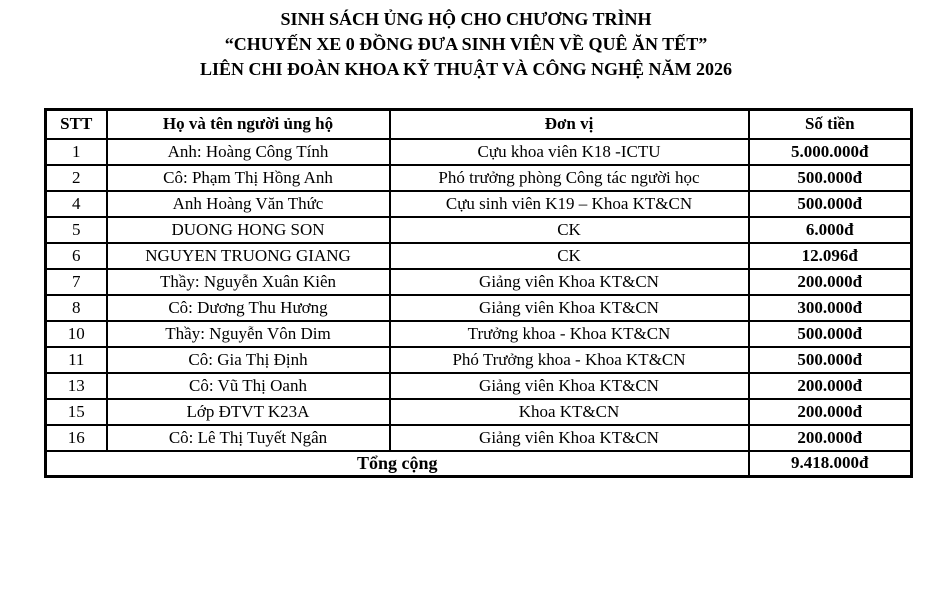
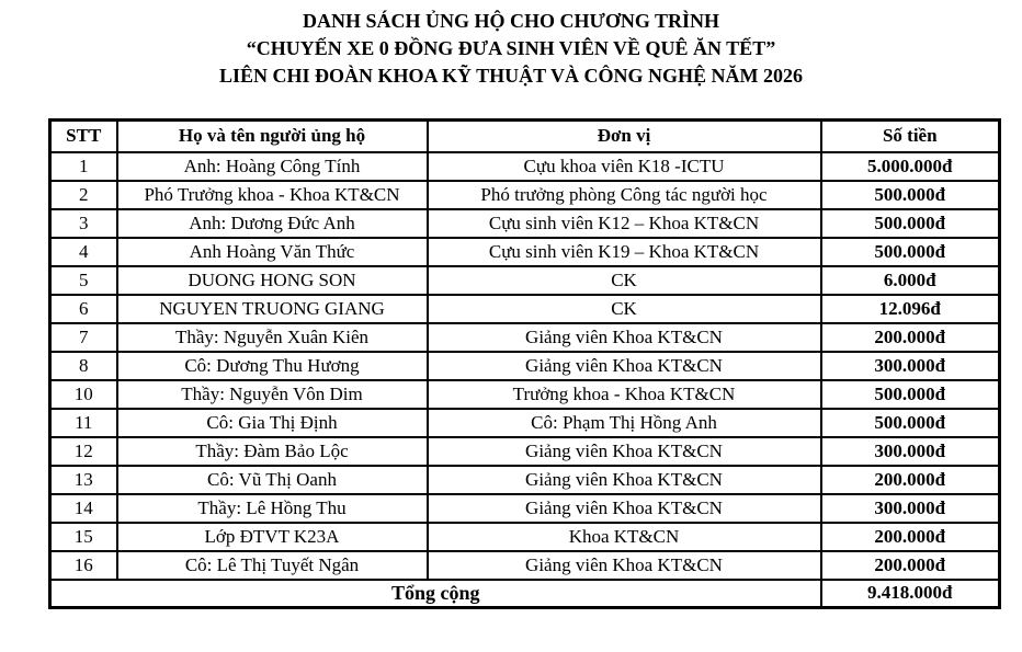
- SINH SÁCH ỦNG HỘ CHO CHƯƠNG TRÌNH
+ DANH SÁCH ỦNG HỘ CHO CHƯƠNG TRÌNH
  “CHUYẾN XE 0 ĐỒNG ĐƯA SINH VIÊN VỀ QUÊ ĂN TẾT”
  LIÊN CHI ĐOÀN KHOA KỸ THUẬT VÀ CÔNG NGHỆ NĂM 2026
  STT	Họ và tên người ủng hộ	Đơn vị	Số tiền
  1	Anh: Hoàng Công Tính	Cựu khoa viên K18 -ICTU	5.000.000đ
- 2	Cô: Phạm Thị Hồng Anh	Phó trưởng phòng Công tác người học	500.000đ
+ 2	Phó Trưởng khoa - Khoa KT&CN	Phó trưởng phòng Công tác người học	500.000đ
+ 3	Anh: Dương Đức Anh	Cựu sinh viên K12 – Khoa KT&CN	500.000đ
  4	Anh Hoàng Văn Thức	Cựu sinh viên K19 – Khoa KT&CN	500.000đ
  5	DUONG HONG SON	CK	6.000đ
  6	NGUYEN TRUONG GIANG	CK	12.096đ
  7	Thầy: Nguyễn Xuân Kiên	Giảng viên Khoa KT&CN	200.000đ
  8	Cô: Dương Thu Hương	Giảng viên Khoa KT&CN	300.000đ
  10	Thầy: Nguyễn Vôn Dim	Trưởng khoa - Khoa KT&CN	500.000đ
- 11	Cô: Gia Thị Định	Phó Trưởng khoa - Khoa KT&CN	500.000đ
+ 11	Cô: Gia Thị Định	Cô: Phạm Thị Hồng Anh	500.000đ
+ 12	Thầy: Đàm Bảo Lộc	Giảng viên Khoa KT&CN	300.000đ
  13	Cô: Vũ Thị Oanh	Giảng viên Khoa KT&CN	200.000đ
+ 14	Thầy: Lê Hồng Thu	Giảng viên Khoa KT&CN	300.000đ
  15	Lớp ĐTVT K23A	Khoa KT&CN	200.000đ
  16	Cô: Lê Thị Tuyết Ngân	Giảng viên Khoa KT&CN	200.000đ
  Tổng cộng	9.418.000đ
